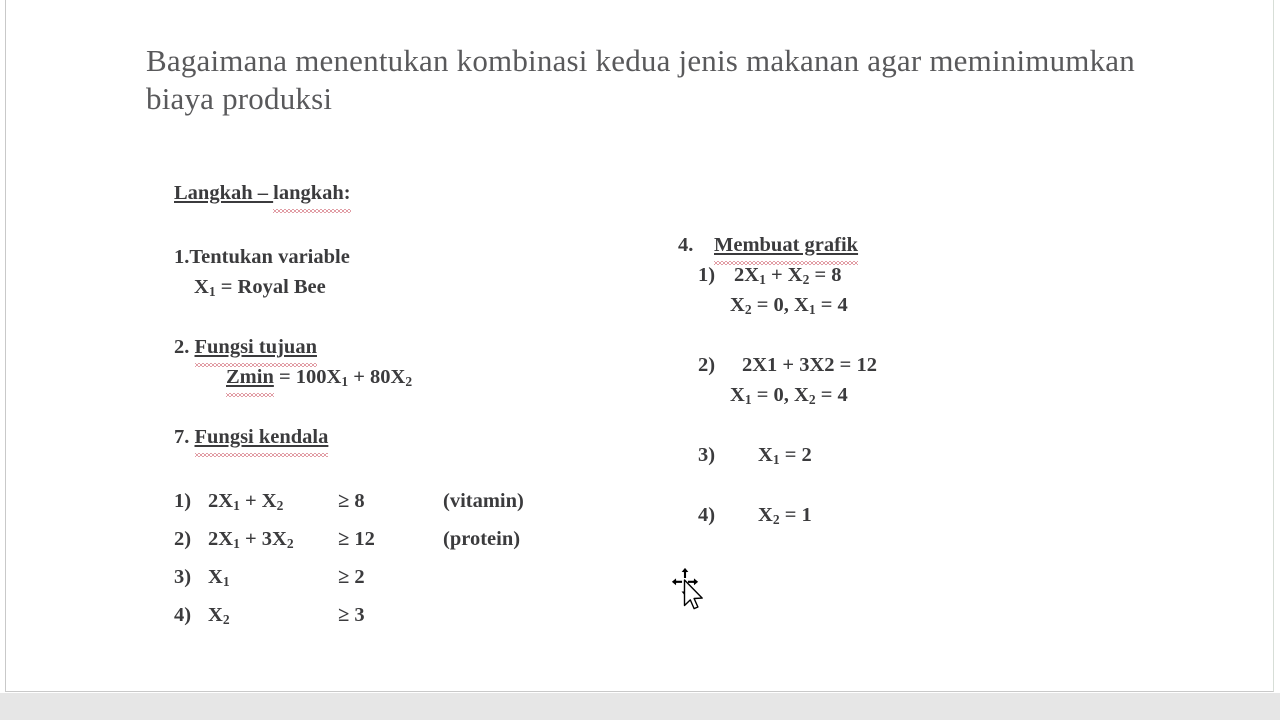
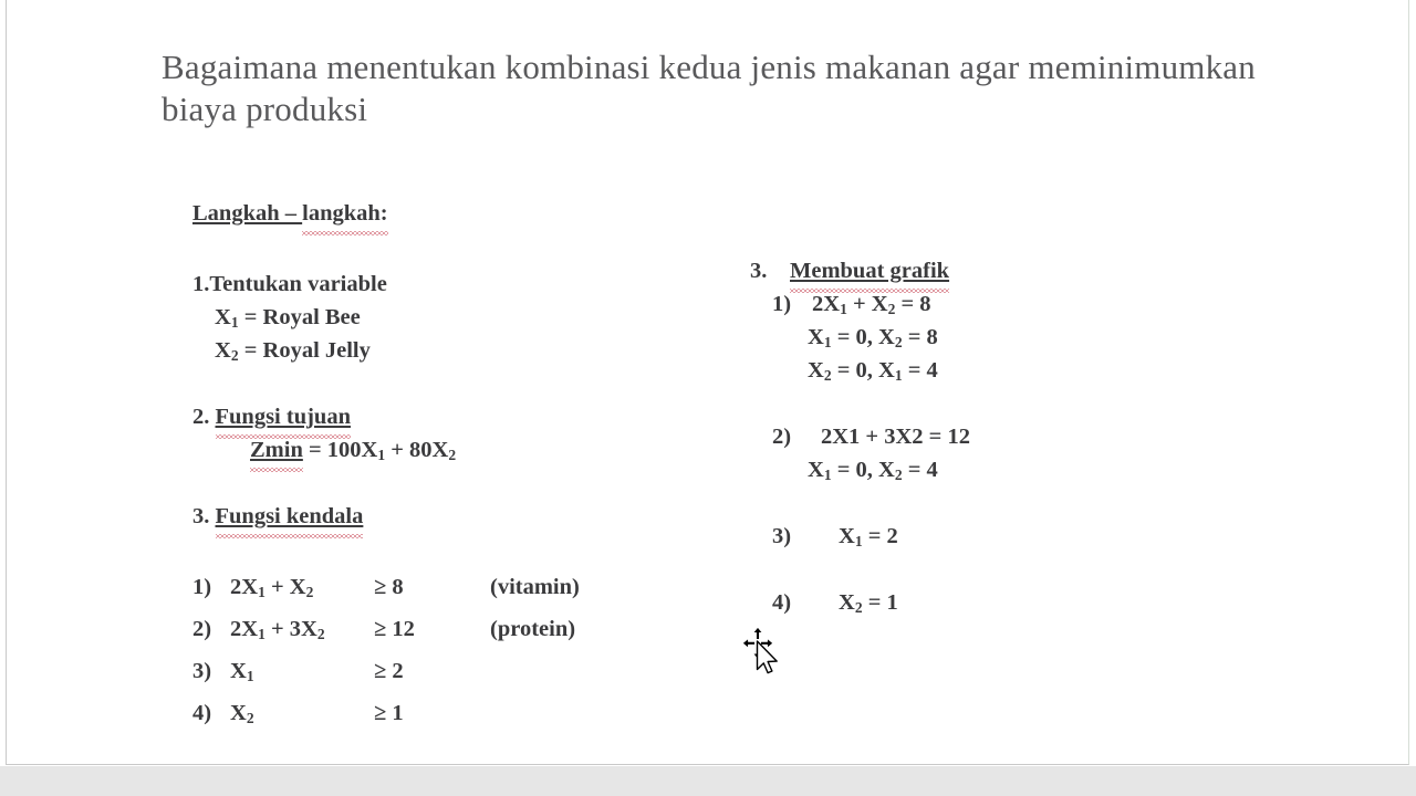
  Bagaimana menentukan kombinasi kedua jenis makanan agar meminimumkan
  biaya produksi
  Langkah – langkah:
  1.Tentukan variable
  X1 = Royal Bee
+ X2 = Royal Jelly
  2. Fungsi tujuan
  Zmin = 100X1 + 80X2
- 7. Fungsi kendala
+ 3. Fungsi kendala
  1)
  2X1 + X2
  ≥ 8
  (vitamin)
  2)
  2X1 + 3X2
  ≥ 12
  (protein)
  3)
  X1
  ≥ 2
  4)
  X2
- ≥ 3
+ ≥ 1
- 4.
+ 3.
  Membuat grafik
  1)
  2X1 + X2 = 8
+ X1 = 0, X2 = 8
  X2 = 0, X1 = 4
  2)
  2X1 + 3X2 = 12
  X1 = 0, X2 = 4
  3)
  X1 = 2
  4)
  X2 = 1
